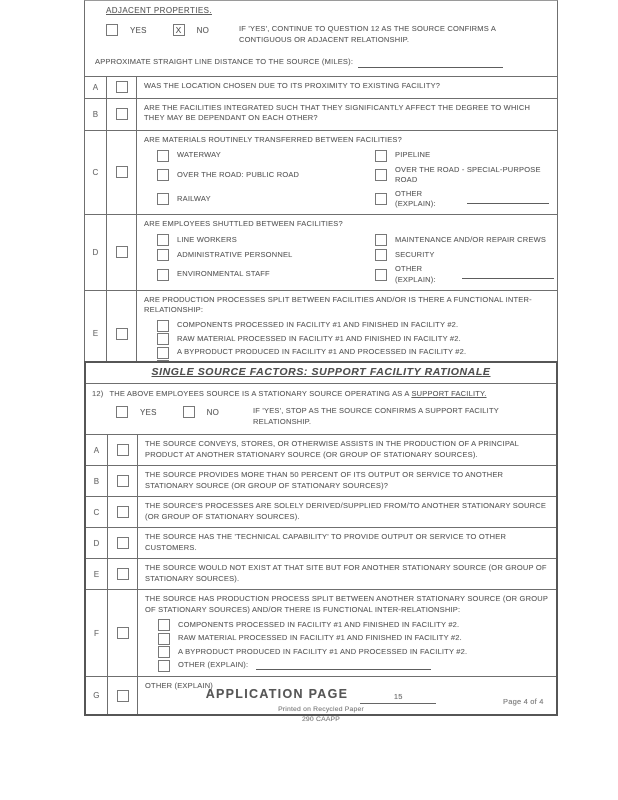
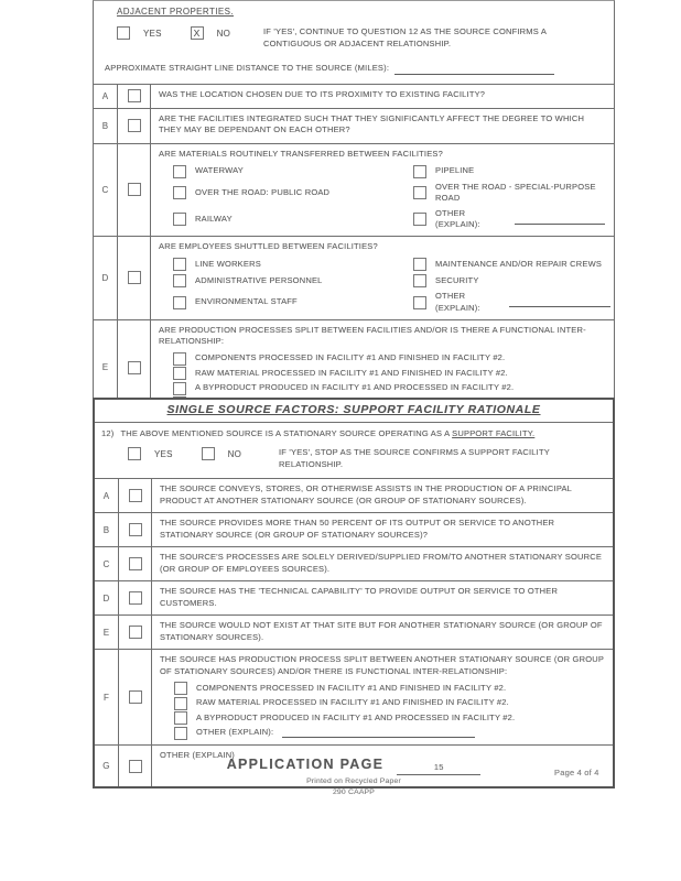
  ADJACENT PROPERTIES.
  YES
  X
  NO
  IF 'YES', CONTINUE TO QUESTION 12 AS THE SOURCE CONFIRMS A CONTIGUOUS OR ADJACENT RELATIONSHIP.
  APPROXIMATE STRAIGHT LINE DISTANCE TO THE SOURCE (MILES):
  A
  WAS THE LOCATION CHOSEN DUE TO ITS PROXIMITY TO EXISTING FACILITY?
  B
  ARE THE FACILITIES INTEGRATED SUCH THAT THEY SIGNIFICANTLY AFFECT THE DEGREE TO WHICH THEY MAY BE DEPENDANT ON EACH OTHER?
  C
  ARE MATERIALS ROUTINELY TRANSFERRED BETWEEN FACILITIES?
  WATERWAY
  PIPELINE
  OVER THE ROAD: PUBLIC ROAD
  OVER THE ROAD - SPECIAL-PURPOSE ROAD
  RAILWAY
  OTHER (EXPLAIN):
  D
  ARE EMPLOYEES SHUTTLED BETWEEN FACILITIES?
  LINE WORKERS
  MAINTENANCE AND/OR REPAIR CREWS
  ADMINISTRATIVE PERSONNEL
  SECURITY
  ENVIRONMENTAL STAFF
  OTHER (EXPLAIN):
  E
  ARE PRODUCTION PROCESSES SPLIT BETWEEN FACILITIES AND/OR IS THERE A FUNCTIONAL INTER-RELATIONSHIP:
  COMPONENTS PROCESSED IN FACILITY #1 AND FINISHED IN FACILITY #2.
  RAW MATERIAL PROCESSED IN FACILITY #1 AND FINISHED IN FACILITY #2.
  A BYPRODUCT PRODUCED IN FACILITY #1 AND PROCESSED IN FACILITY #2.
  SINGLE SOURCE FACTORS: SUPPORT FACILITY RATIONALE
  12)
- THE ABOVE EMPLOYEES SOURCE IS A STATIONARY SOURCE OPERATING AS A SUPPORT FACILITY.
+ THE ABOVE MENTIONED SOURCE IS A STATIONARY SOURCE OPERATING AS A SUPPORT FACILITY.
  YES
  NO
  IF 'YES', STOP AS THE SOURCE CONFIRMS A SUPPORT FACILITY RELATIONSHIP.
  A
  THE SOURCE CONVEYS, STORES, OR OTHERWISE ASSISTS IN THE PRODUCTION OF A PRINCIPAL PRODUCT AT ANOTHER STATIONARY SOURCE (OR GROUP OF STATIONARY SOURCES).
  B
  THE SOURCE PROVIDES MORE THAN 50 PERCENT OF ITS OUTPUT OR SERVICE TO ANOTHER STATIONARY SOURCE (OR GROUP OF STATIONARY SOURCES)?
  C
- THE SOURCE'S PROCESSES ARE SOLELY DERIVED/SUPPLIED FROM/TO ANOTHER STATIONARY SOURCE (OR GROUP OF STATIONARY SOURCES).
+ THE SOURCE'S PROCESSES ARE SOLELY DERIVED/SUPPLIED FROM/TO ANOTHER STATIONARY SOURCE (OR GROUP OF EMPLOYEES SOURCES).
  D
  THE SOURCE HAS THE 'TECHNICAL CAPABILITY' TO PROVIDE OUTPUT OR SERVICE TO OTHER CUSTOMERS.
  E
  THE SOURCE WOULD NOT EXIST AT THAT SITE BUT FOR ANOTHER STATIONARY SOURCE (OR GROUP OF STATIONARY SOURCES).
  F
  THE SOURCE HAS PRODUCTION PROCESS SPLIT BETWEEN ANOTHER STATIONARY SOURCE (OR GROUP OF STATIONARY SOURCES) AND/OR THERE IS FUNCTIONAL INTER-RELATIONSHIP:
  COMPONENTS PROCESSED IN FACILITY #1 AND FINISHED IN FACILITY #2.
  RAW MATERIAL PROCESSED IN FACILITY #1 AND FINISHED IN FACILITY #2.
  A BYPRODUCT PRODUCED IN FACILITY #1 AND PROCESSED IN FACILITY #2.
  OTHER (EXPLAIN):
  G
  OTHER (EXPLAIN)
  APPLICATION PAGE
  15
  Page 4 of 4
